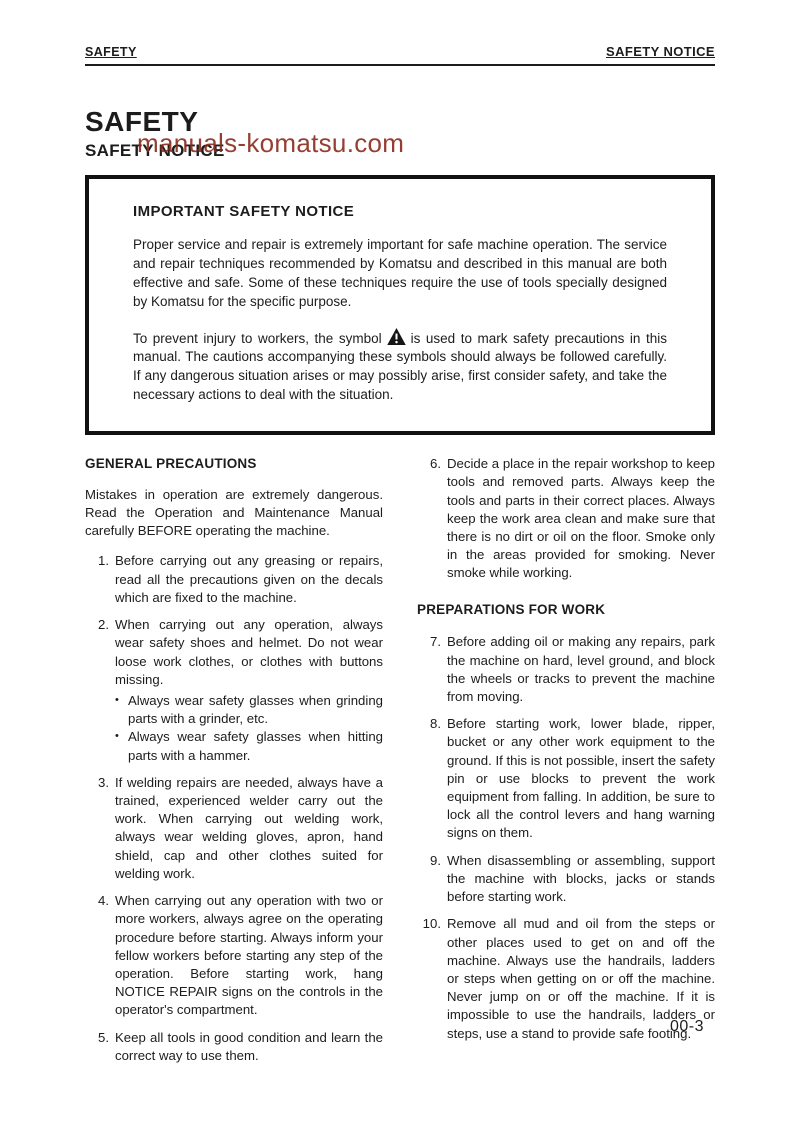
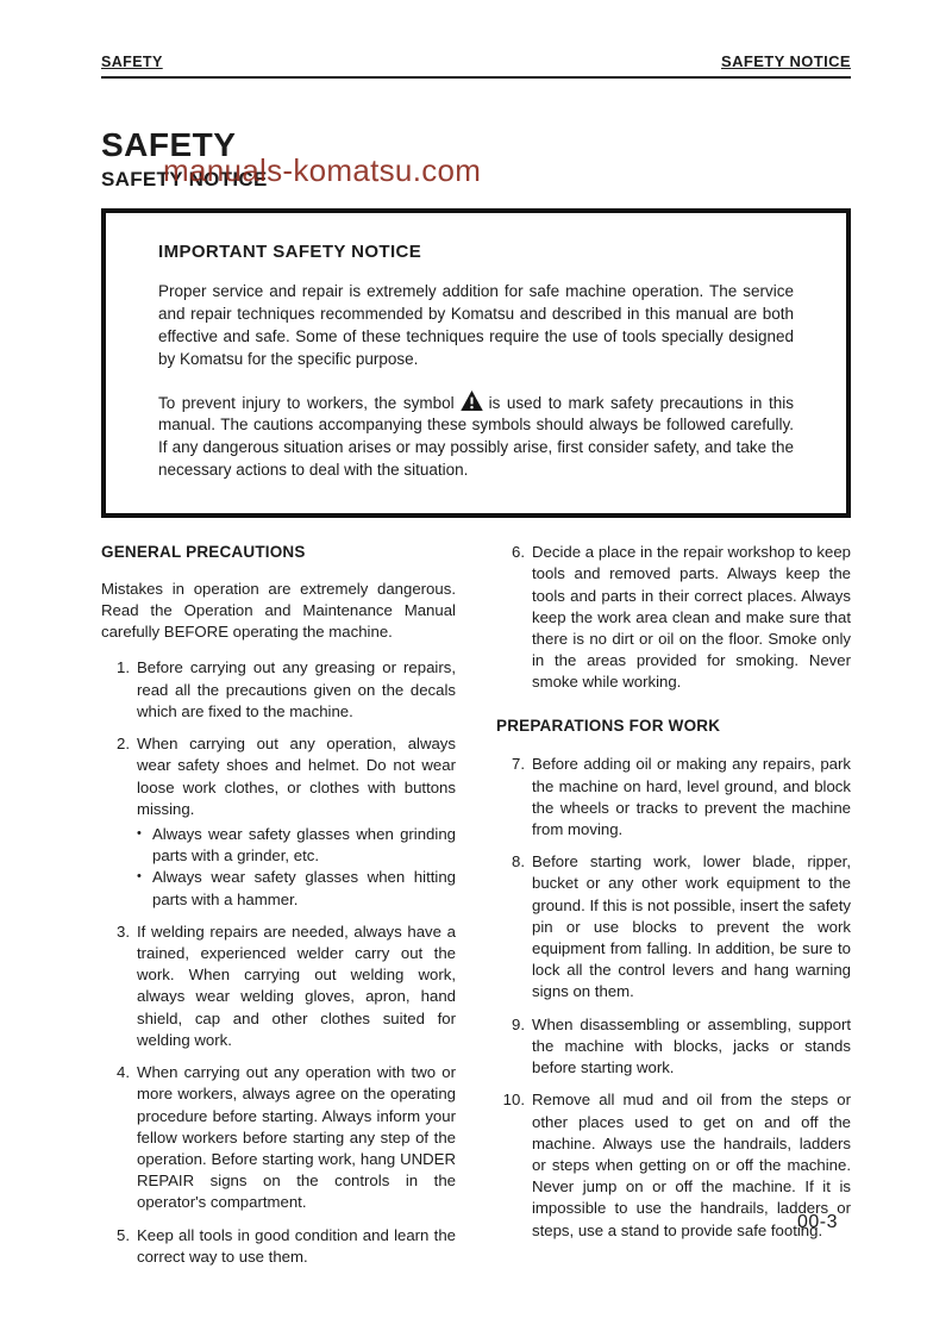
  SAFETY
  SAFETY NOTICE
  SAFETY
  manuals-komatsu.com
  SAFETY NOTICE
  IMPORTANT SAFETY NOTICE
- Proper service and repair is extremely important for safe machine operation. The service and repair techniques recommended by Komatsu and described in this manual are both effective and safe. Some of these techniques require the use of tools specially designed by Komatsu for the specific purpose.
+ Proper service and repair is extremely addition for safe machine operation. The service and repair techniques recommended by Komatsu and described in this manual are both effective and safe. Some of these techniques require the use of tools specially designed by Komatsu for the specific purpose.
  To prevent injury to workers, the symbol is used to mark safety precautions in this manual. The cautions accompanying these symbols should always be followed carefully. If any dangerous situation arises or may possibly arise, first consider safety, and take the necessary actions to deal with the situation.
  GENERAL PRECAUTIONS
  Mistakes in operation are extremely dangerous. Read the Operation and Maintenance Manual carefully BEFORE operating the machine.
  1.
  Before carrying out any greasing or repairs, read all the precautions given on the decals which are fixed to the machine.
  2.
  When carrying out any operation, always wear safety shoes and helmet. Do not wear loose work clothes, or clothes with buttons missing.
  •
  Always wear safety glasses when grinding parts with a grinder, etc.
  •
  Always wear safety glasses when hitting parts with a hammer.
  3.
  If welding repairs are needed, always have a trained, experienced welder carry out the work. When carrying out welding work, always wear welding gloves, apron, hand shield, cap and other clothes suited for welding work.
  4.
- When carrying out any operation with two or more workers, always agree on the operating procedure before starting. Always inform your fellow workers before starting any step of the operation. Before starting work, hang NOTICE REPAIR signs on the controls in the operator's compartment.
+ When carrying out any operation with two or more workers, always agree on the operating procedure before starting. Always inform your fellow workers before starting any step of the operation. Before starting work, hang UNDER REPAIR signs on the controls in the operator's compartment.
  5.
  Keep all tools in good condition and learn the correct way to use them.
  6.
  Decide a place in the repair workshop to keep tools and removed parts. Always keep the tools and parts in their correct places. Always keep the work area clean and make sure that there is no dirt or oil on the floor. Smoke only in the areas provided for smoking. Never smoke while working.
  PREPARATIONS FOR WORK
  7.
  Before adding oil or making any repairs, park the machine on hard, level ground, and block the wheels or tracks to prevent the machine from moving.
  8.
  Before starting work, lower blade, ripper, bucket or any other work equipment to the ground. If this is not possible, insert the safety pin or use blocks to prevent the work equipment from falling. In addition, be sure to lock all the control levers and hang warning signs on them.
  9.
  When disassembling or assembling, support the machine with blocks, jacks or stands before starting work.
  10.
  Remove all mud and oil from the steps or other places used to get on and off the machine. Always use the handrails, ladders or steps when getting on or off the machine. Never jump on or off the machine. If it is impossible to use the handrails, ladders or steps, use a stand to provide safe footing.
  00-3
